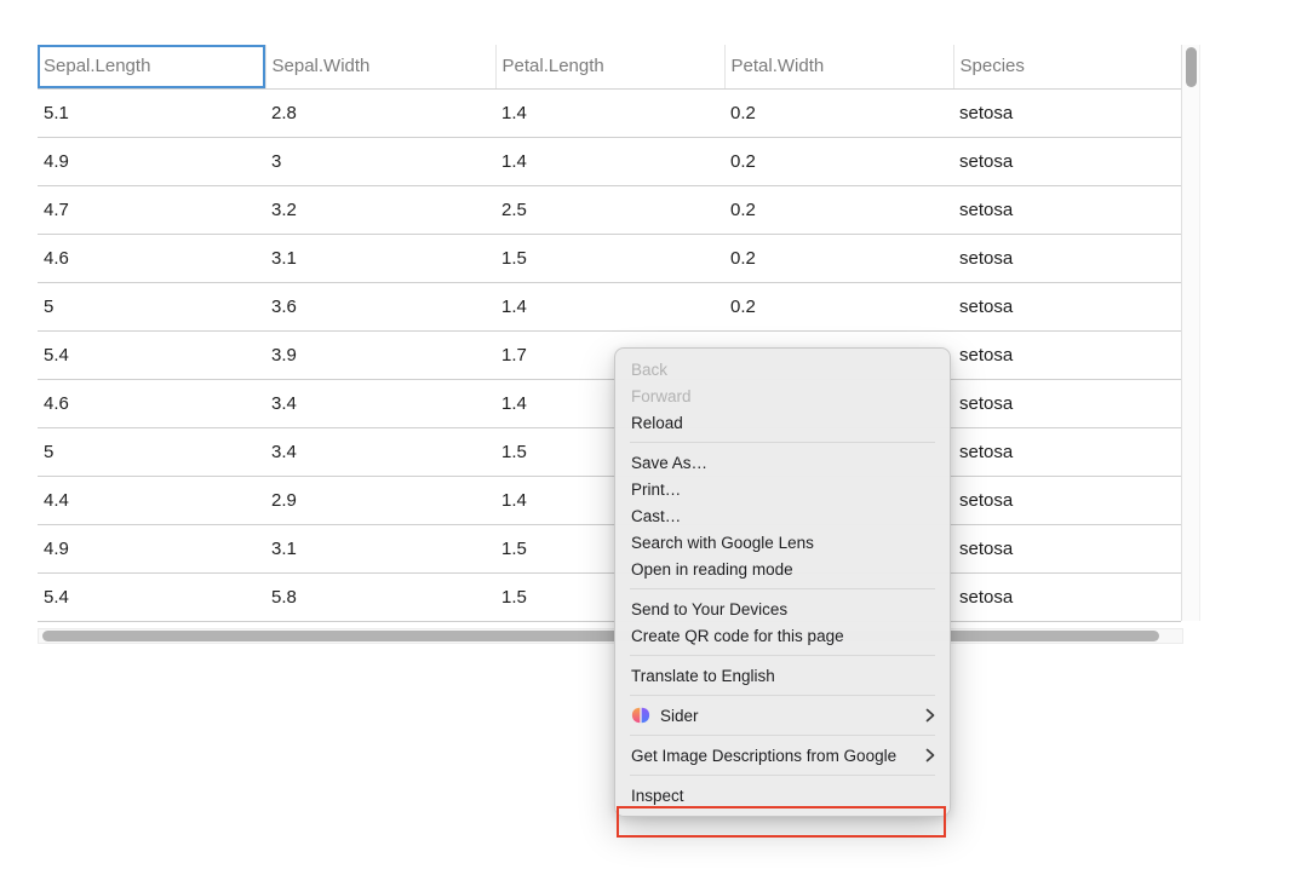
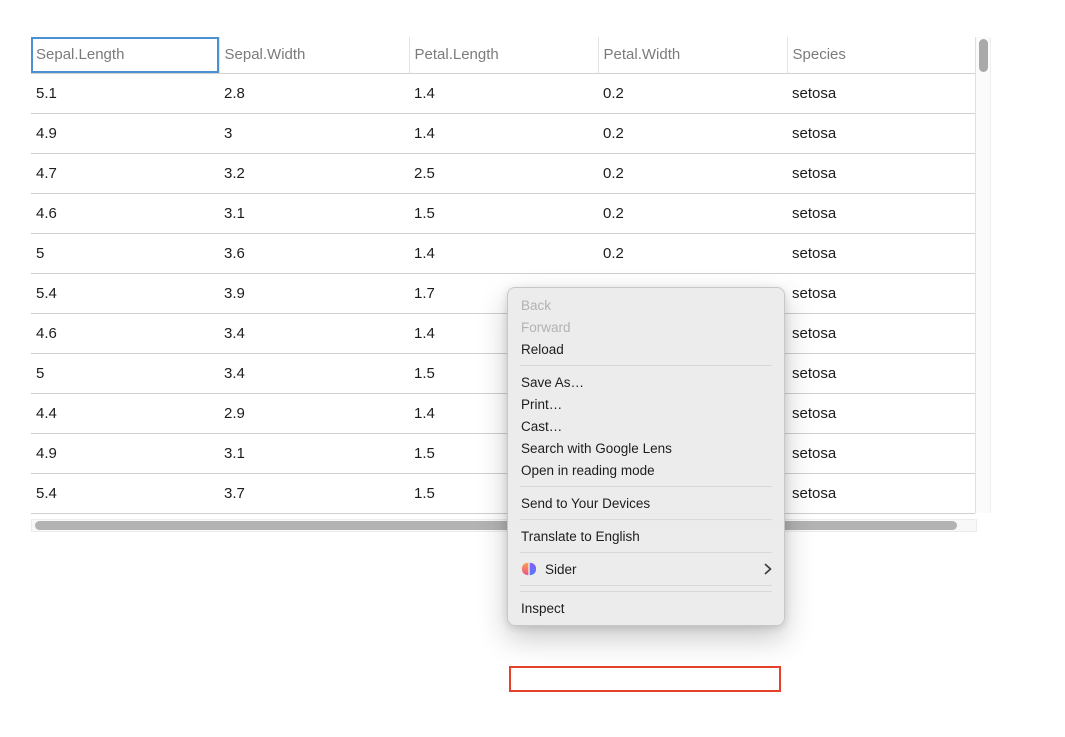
  Sepal.Length	Sepal.Width	Petal.Length	Petal.Width	Species
  5.1	2.8	1.4	0.2	setosa
  4.9	3	1.4	0.2	setosa
  4.7	3.2	2.5	0.2	setosa
  4.6	3.1	1.5	0.2	setosa
  5	3.6	1.4	0.2	setosa
  5.4	3.9	1.7		setosa
  4.6	3.4	1.4		setosa
  5	3.4	1.5		setosa
  4.4	2.9	1.4		setosa
  4.9	3.1	1.5		setosa
- 5.4	5.8	1.5		setosa
+ 5.4	3.7	1.5		setosa
  Back
  Forward
  Reload
  Save As…
  Print…
  Cast…
  Search with Google Lens
  Open in reading mode
  Send to Your Devices
- Create QR code for this page
  Translate to English
  Sider
- Get Image Descriptions from Google
  Inspect
